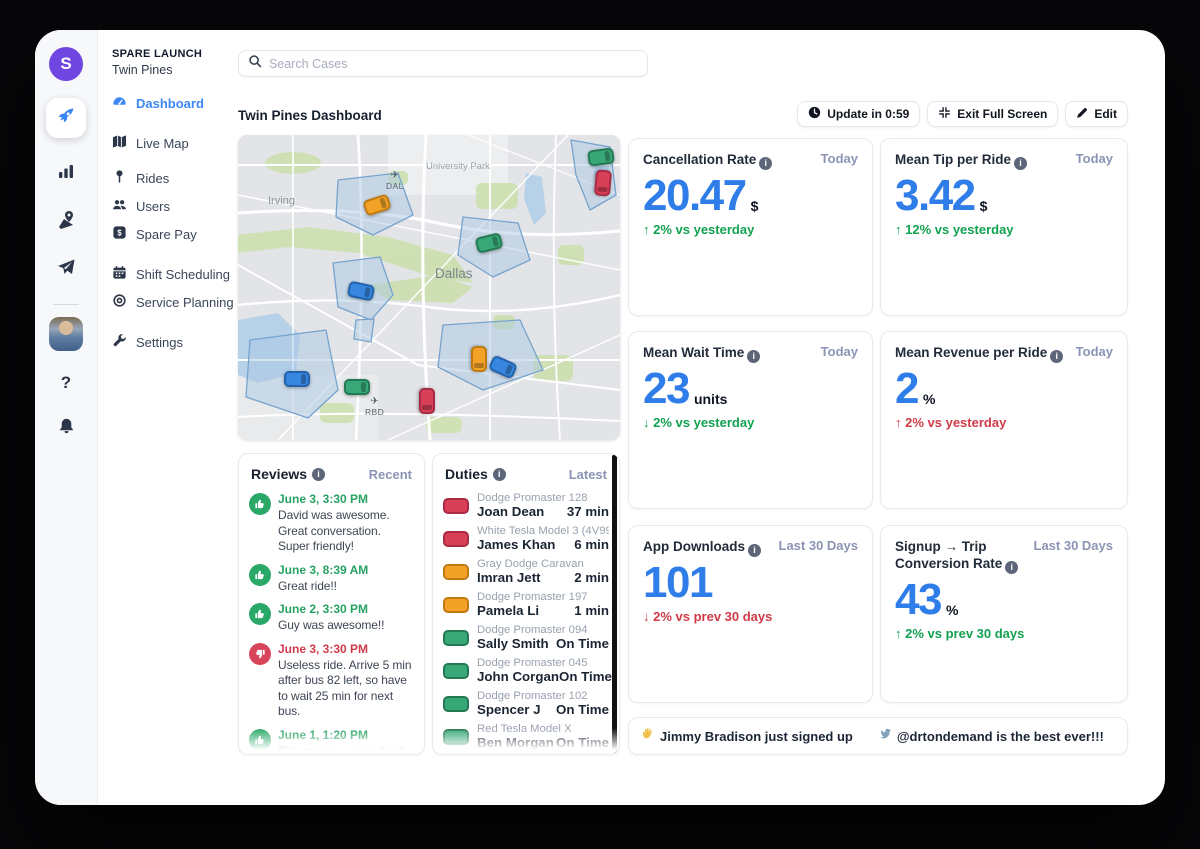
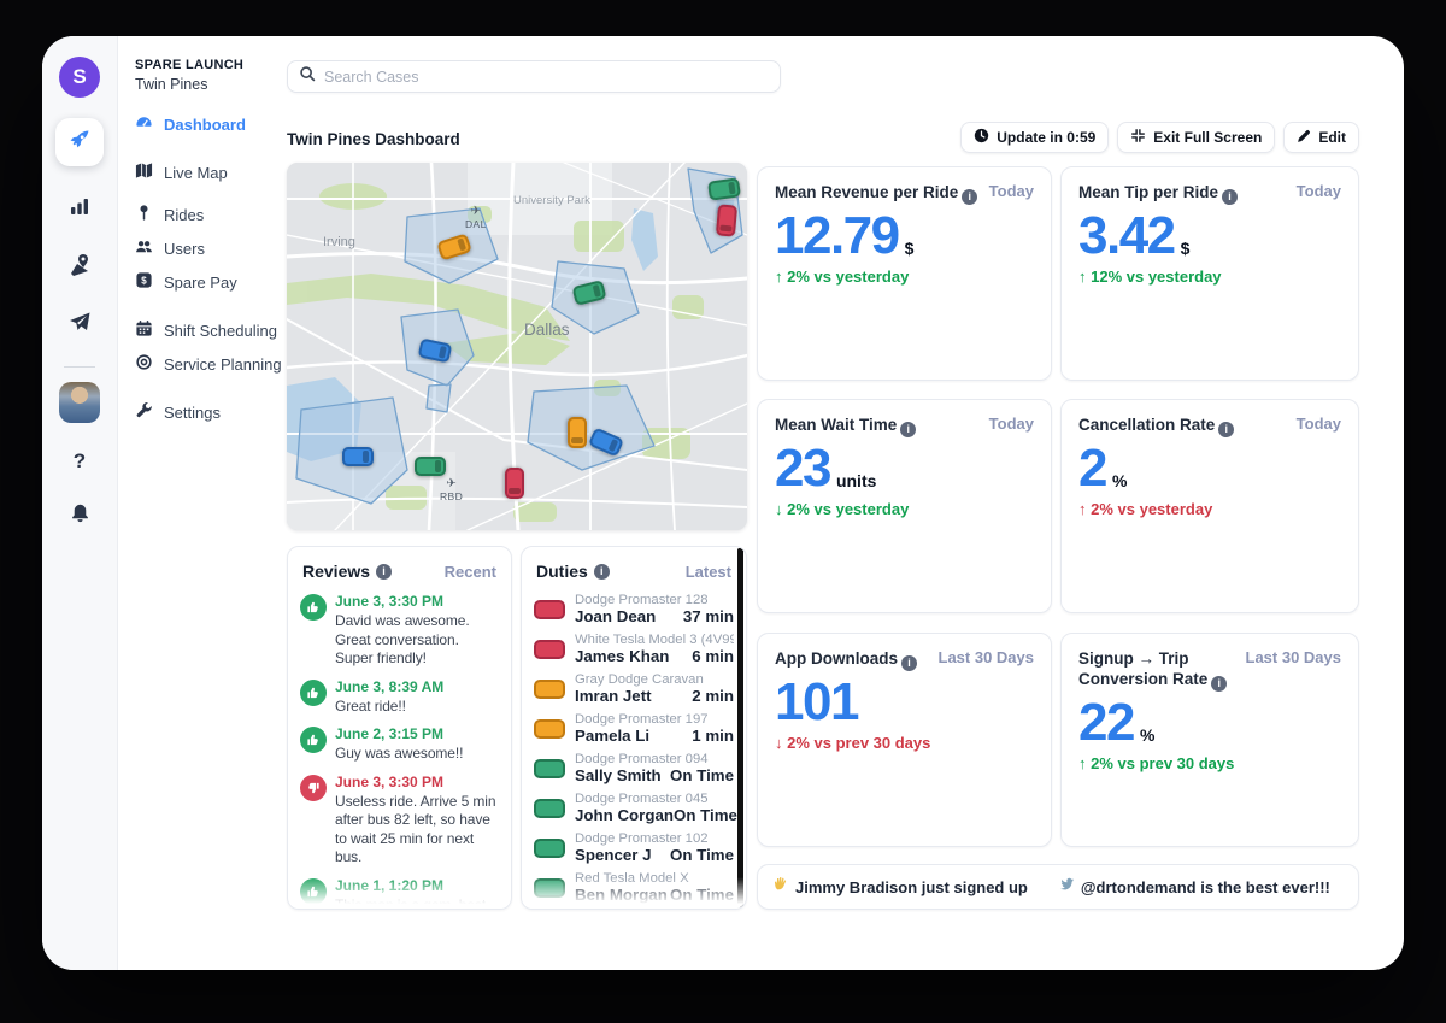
  S
  ?
  SPARE LAUNCH
  Twin Pines
  Dashboard
  Live Map
  Rides
  Users
  $
  Spare Pay
  Shift Scheduling
  Service Planning
  Settings
  Search Cases
  Twin Pines Dashboard
  Update in 0:59
  Exit Full Screen
  Edit
  Irving
  Dallas
  University Park
  ✈
  DAL
  ✈
  RBD
  Reviews
  i
  Recent
  June 3, 3:30 PM
  David was awesome. Great conversation. Super friendly!
  June 3, 8:39 AM
  Great ride!!
- June 2, 3:30 PM
+ June 2, 3:15 PM
  Guy was awesome!!
  June 3, 3:30 PM
  Useless ride. Arrive 5 min after bus 82 left, so have to wait 25 min for next bus.
  Duties
  i
  Latest
  Dodge Promaster 128
  Joan Dean
  37 min
  White Tesla Model 3 (4V99
  James Khan
  6 min
  Gray Dodge Caravan
  Imran Jett
  2 min
  Dodge Promaster 197
  Pamela Li
  1 min
  Dodge Promaster 094
  Sally Smith
  On Time
  Dodge Promaster 045
  John Corgan
  On Time
  Dodge Promaster 102
  Spencer J
  On Time
- Cancellation Rate i
+ Mean Revenue per Ride i
  Today
- 20.47
+ 12.79
  $
  ↑ 2% vs yesterday
  Mean Tip per Ride i
  Today
  3.42
  $
  ↑ 12% vs yesterday
  Mean Wait Time i
  Today
  23
  units
  ↓ 2% vs yesterday
- Mean Revenue per Ride i
+ Cancellation Rate i
  Today
  2
  %
  ↑ 2% vs yesterday
  App Downloads i
  Last 30 Days
  101
  ↓ 2% vs prev 30 days
  Signup → Trip Conversion Rate i
  Last 30 Days
- 43
+ 22
  %
  ↑ 2% vs prev 30 days
  Jimmy Bradison just signed up
  @drtondemand is the best ever!!!
